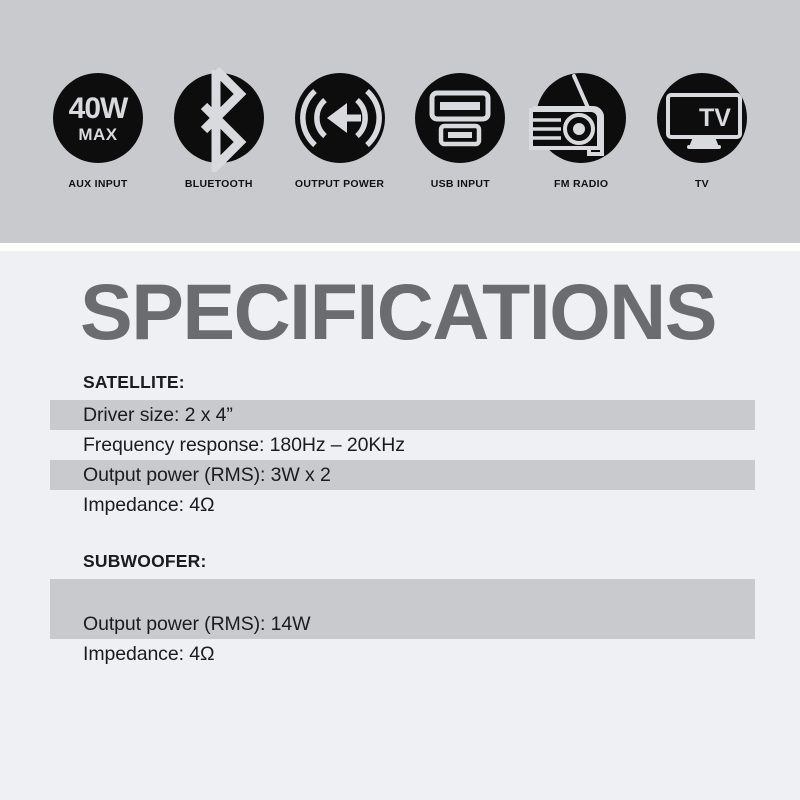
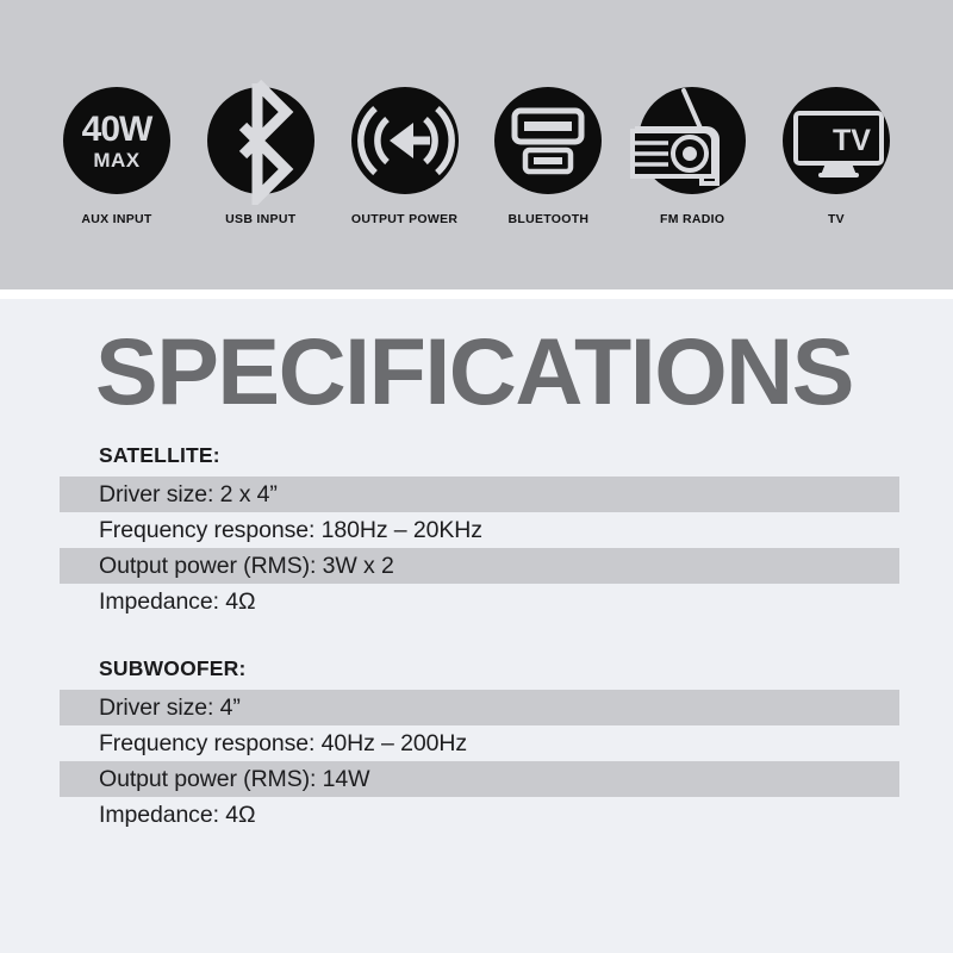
  40W
  MAX
  AUX INPUT
- BLUETOOTH
+ USB INPUT
  OUTPUT POWER
- USB INPUT
+ BLUETOOTH
  FM RADIO
  TV
  TV
  SPECIFICATIONS
  SATELLITE:
  Driver size: 2 x 4”
  Frequency response: 180Hz – 20KHz
  Output power (RMS): 3W x 2
  Impedance: 4Ω
  SUBWOOFER:
+ Driver size: 4”
+ Frequency response: 40Hz – 200Hz
  Output power (RMS): 14W
  Impedance: 4Ω
